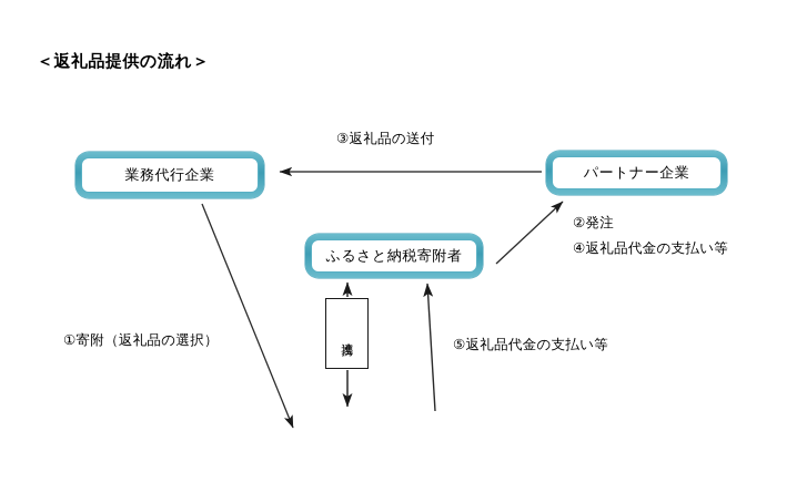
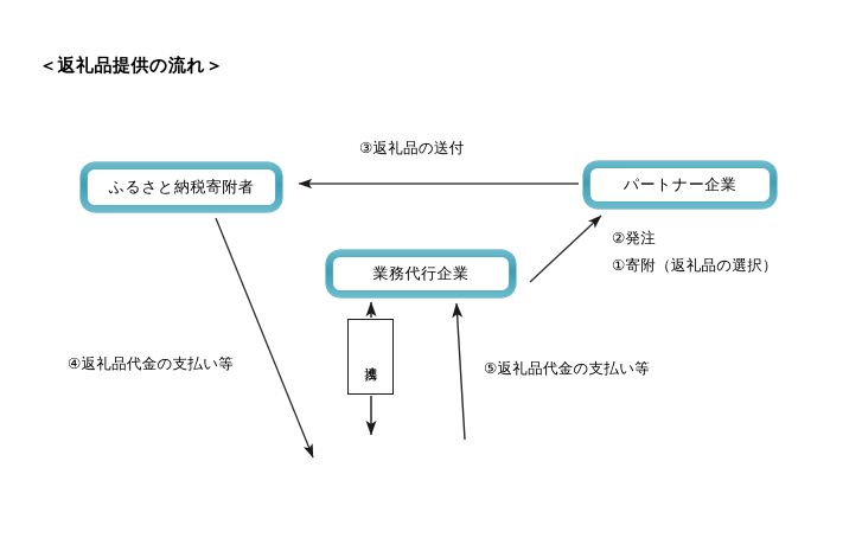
  ＜返礼品提供の流れ＞
- 業務代行企業
+ ふるさと納税寄附者
  パートナー企業
- ふるさと納税寄附者
+ 業務代行企業
  ③返礼品の送付
- ①寄附（返礼品の選択）
+ ④返礼品代金の支払い等
  ②発注
- ④返礼品代金の支払い等
+ ①寄附（返礼品の選択）
  ⑤返礼品代金の支払い等
